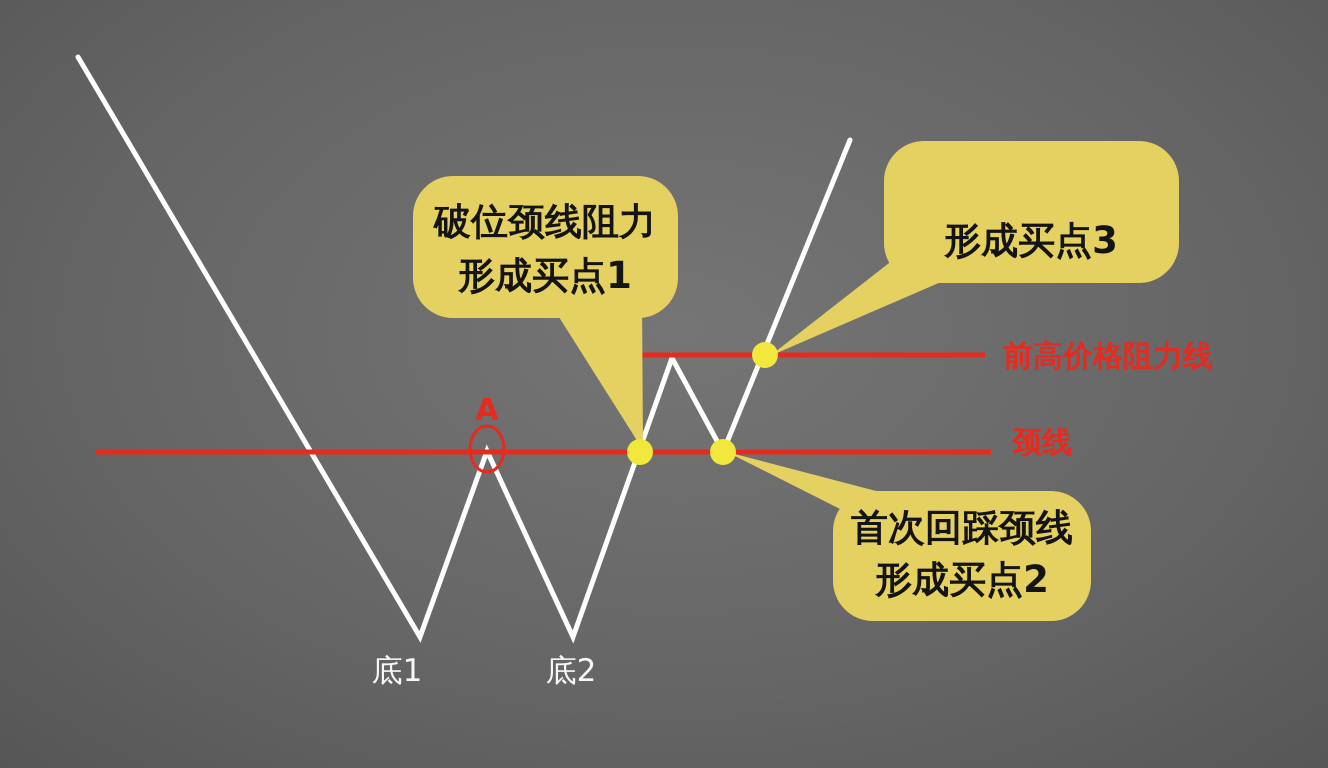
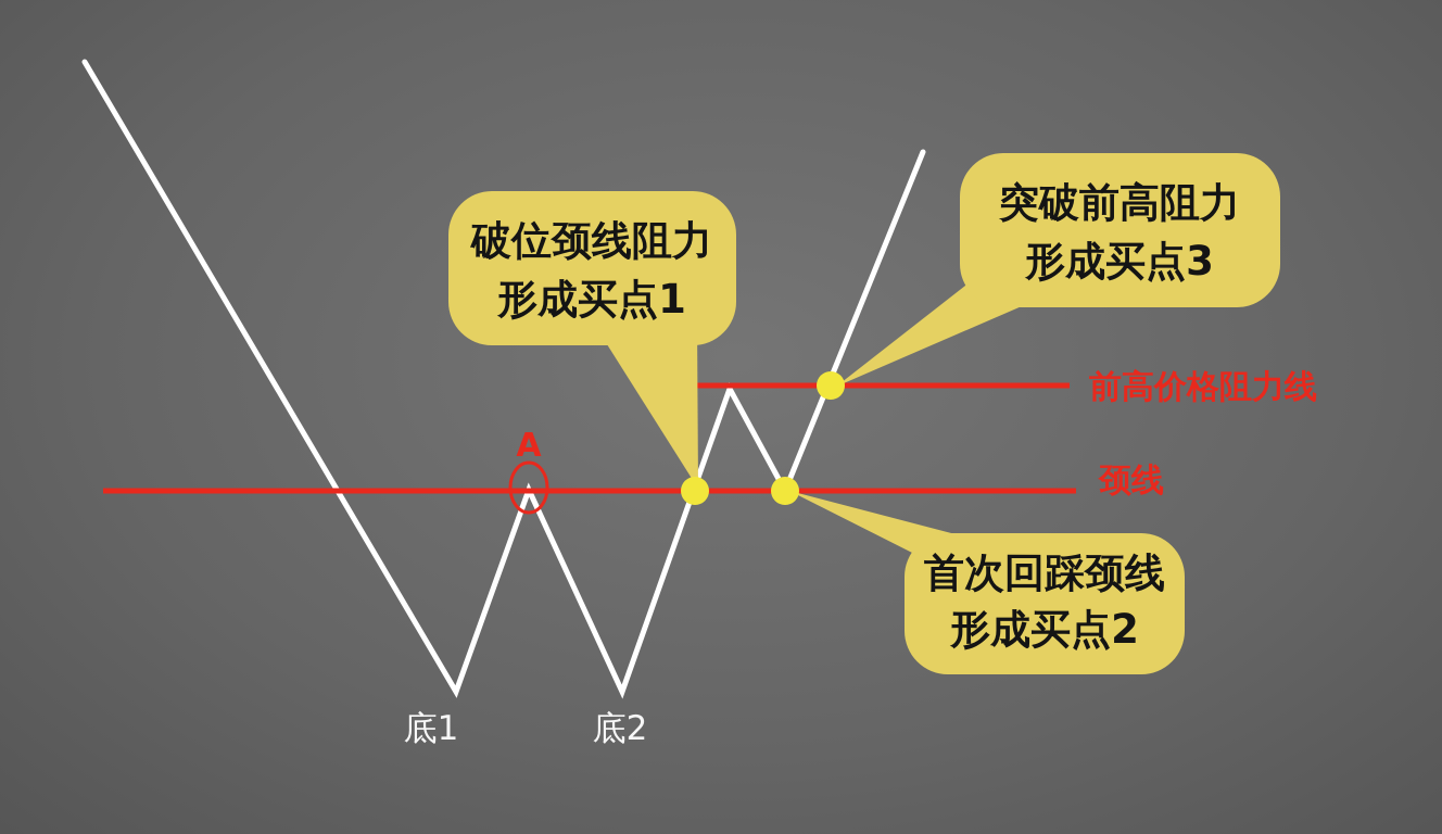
  破位颈线阻力
  形成买点1
+ 突破前高阻力
  形成买点3
  首次回踩颈线
  形成买点2
  A
  前高价格阻力线
  颈线
  底1
  底2
